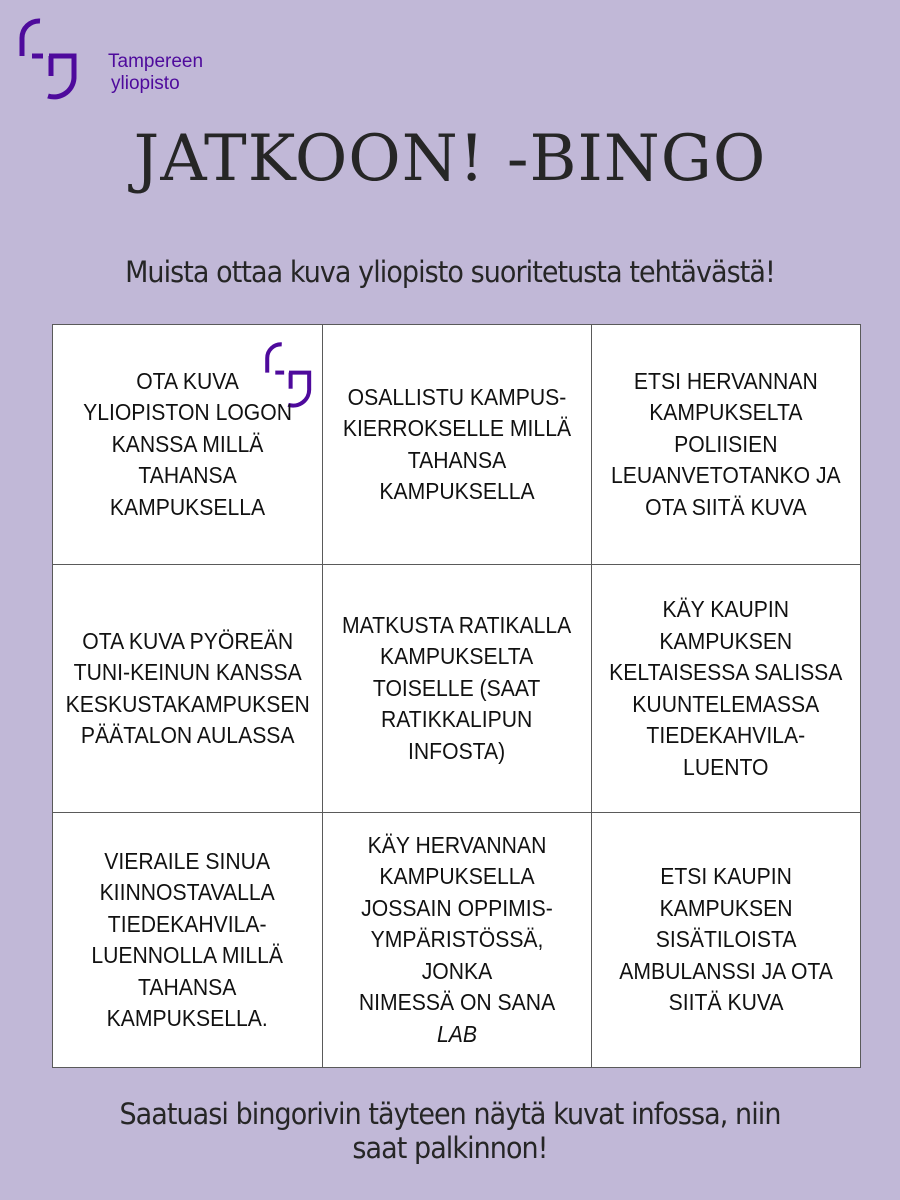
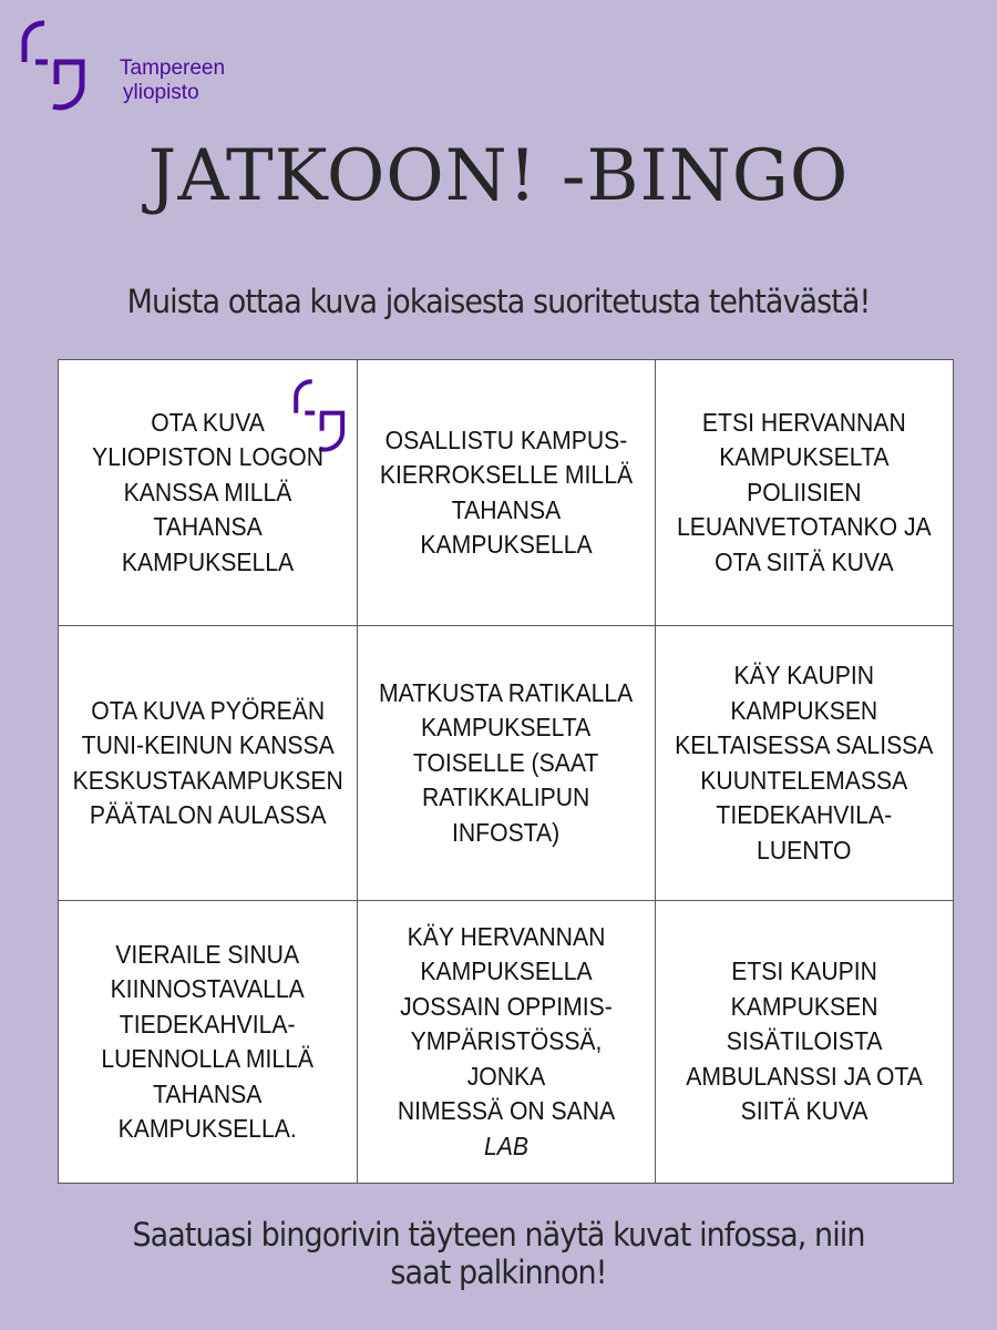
  Tampereen
  yliopisto
  JATKOON! -BINGO
- Muista ottaa kuva yliopisto suoritetusta tehtävästä!
+ Muista ottaa kuva jokaisesta suoritetusta tehtävästä!
  OTA KUVA
  YLIOPISTON LOGON
  KANSSA MILLÄ
  TAHANSA
  KAMPUKSELLA
  OSALLISTU KAMPUS-
  KIERROKSELLE MILLÄ
  TAHANSA
  KAMPUKSELLA
  ETSI HERVANNAN
  KAMPUKSELTA
  POLIISIEN
  LEUANVETOTANKO JA
  OTA SIITÄ KUVA
  OTA KUVA PYÖREÄN
  TUNI-KEINUN KANSSA
  KESKUSTAKAMPUKSEN
  PÄÄTALON AULASSA
  MATKUSTA RATIKALLA
  KAMPUKSELTA
  TOISELLE (SAAT
  RATIKKALIPUN
  INFOSTA)
  KÄY KAUPIN
  KAMPUKSEN
  KELTAISESSA SALISSA
  KUUNTELEMASSA
  TIEDEKAHVILA-
  LUENTO
  VIERAILE SINUA
  KIINNOSTAVALLA
  TIEDEKAHVILA-
  LUENNOLLA MILLÄ
  TAHANSA
  KAMPUKSELLA.
  KÄY HERVANNAN
  KAMPUKSELLA
  JOSSAIN OPPIMIS-
  YMPÄRISTÖSSÄ, JONKA
  NIMESSÄ ON SANA LAB
  ETSI KAUPIN
  KAMPUKSEN
  SISÄTILOISTA
  AMBULANSSI JA OTA
  SIITÄ KUVA
  Saatuasi bingorivin täyteen näytä kuvat infossa, niin
  saat palkinnon!
